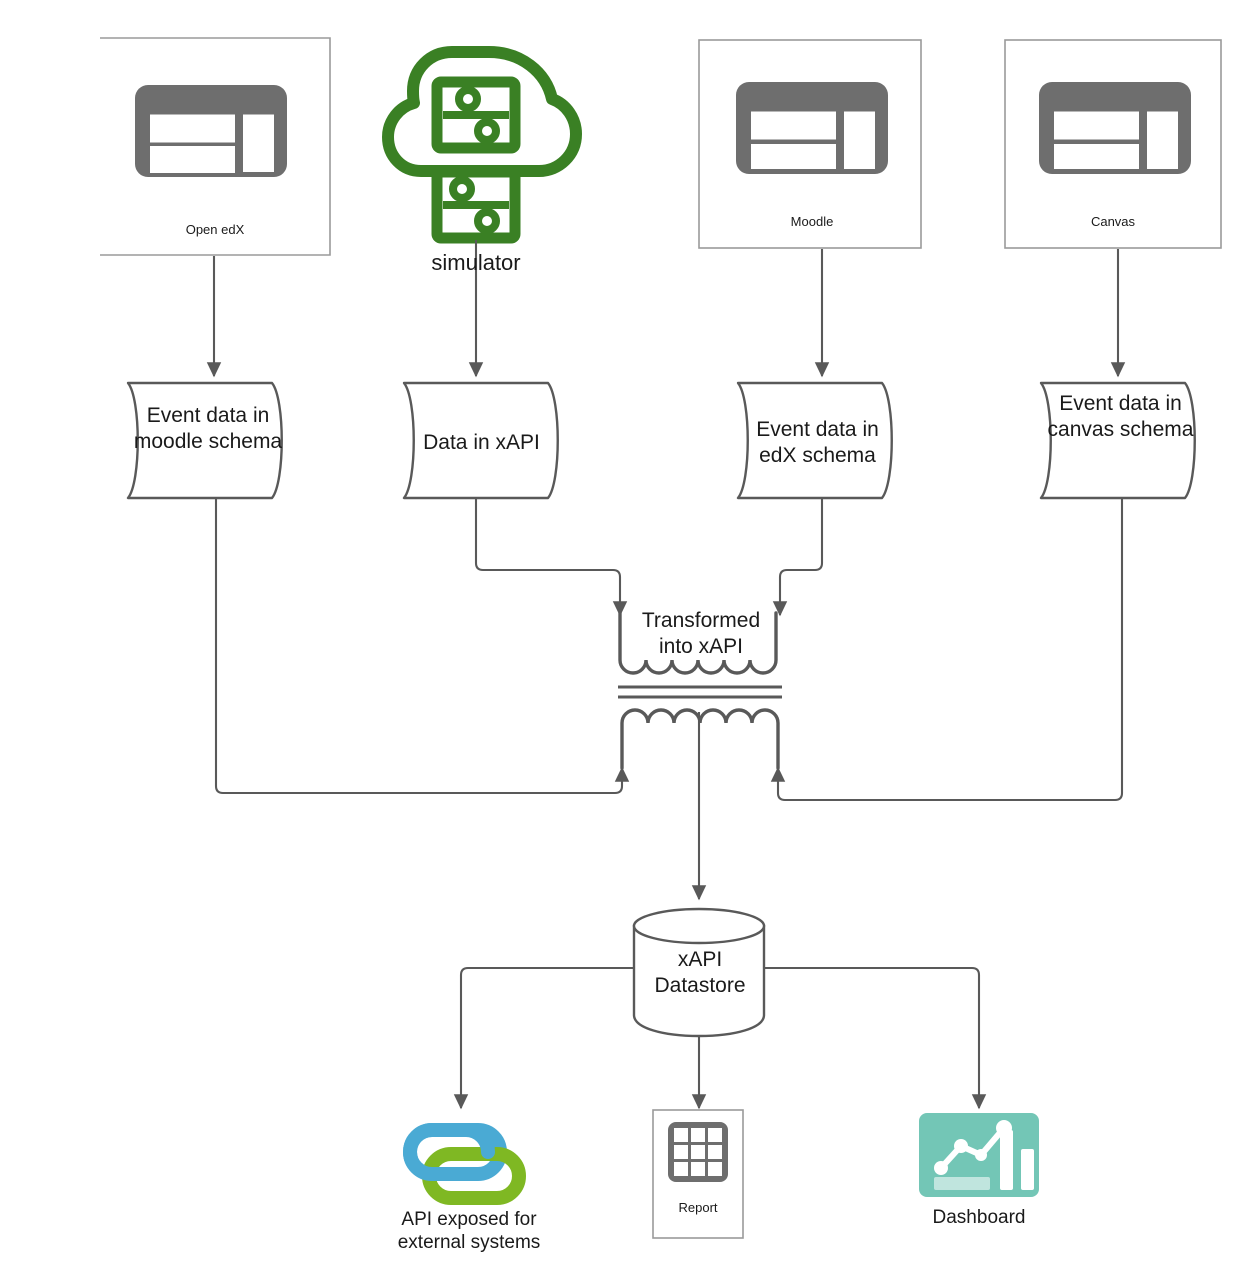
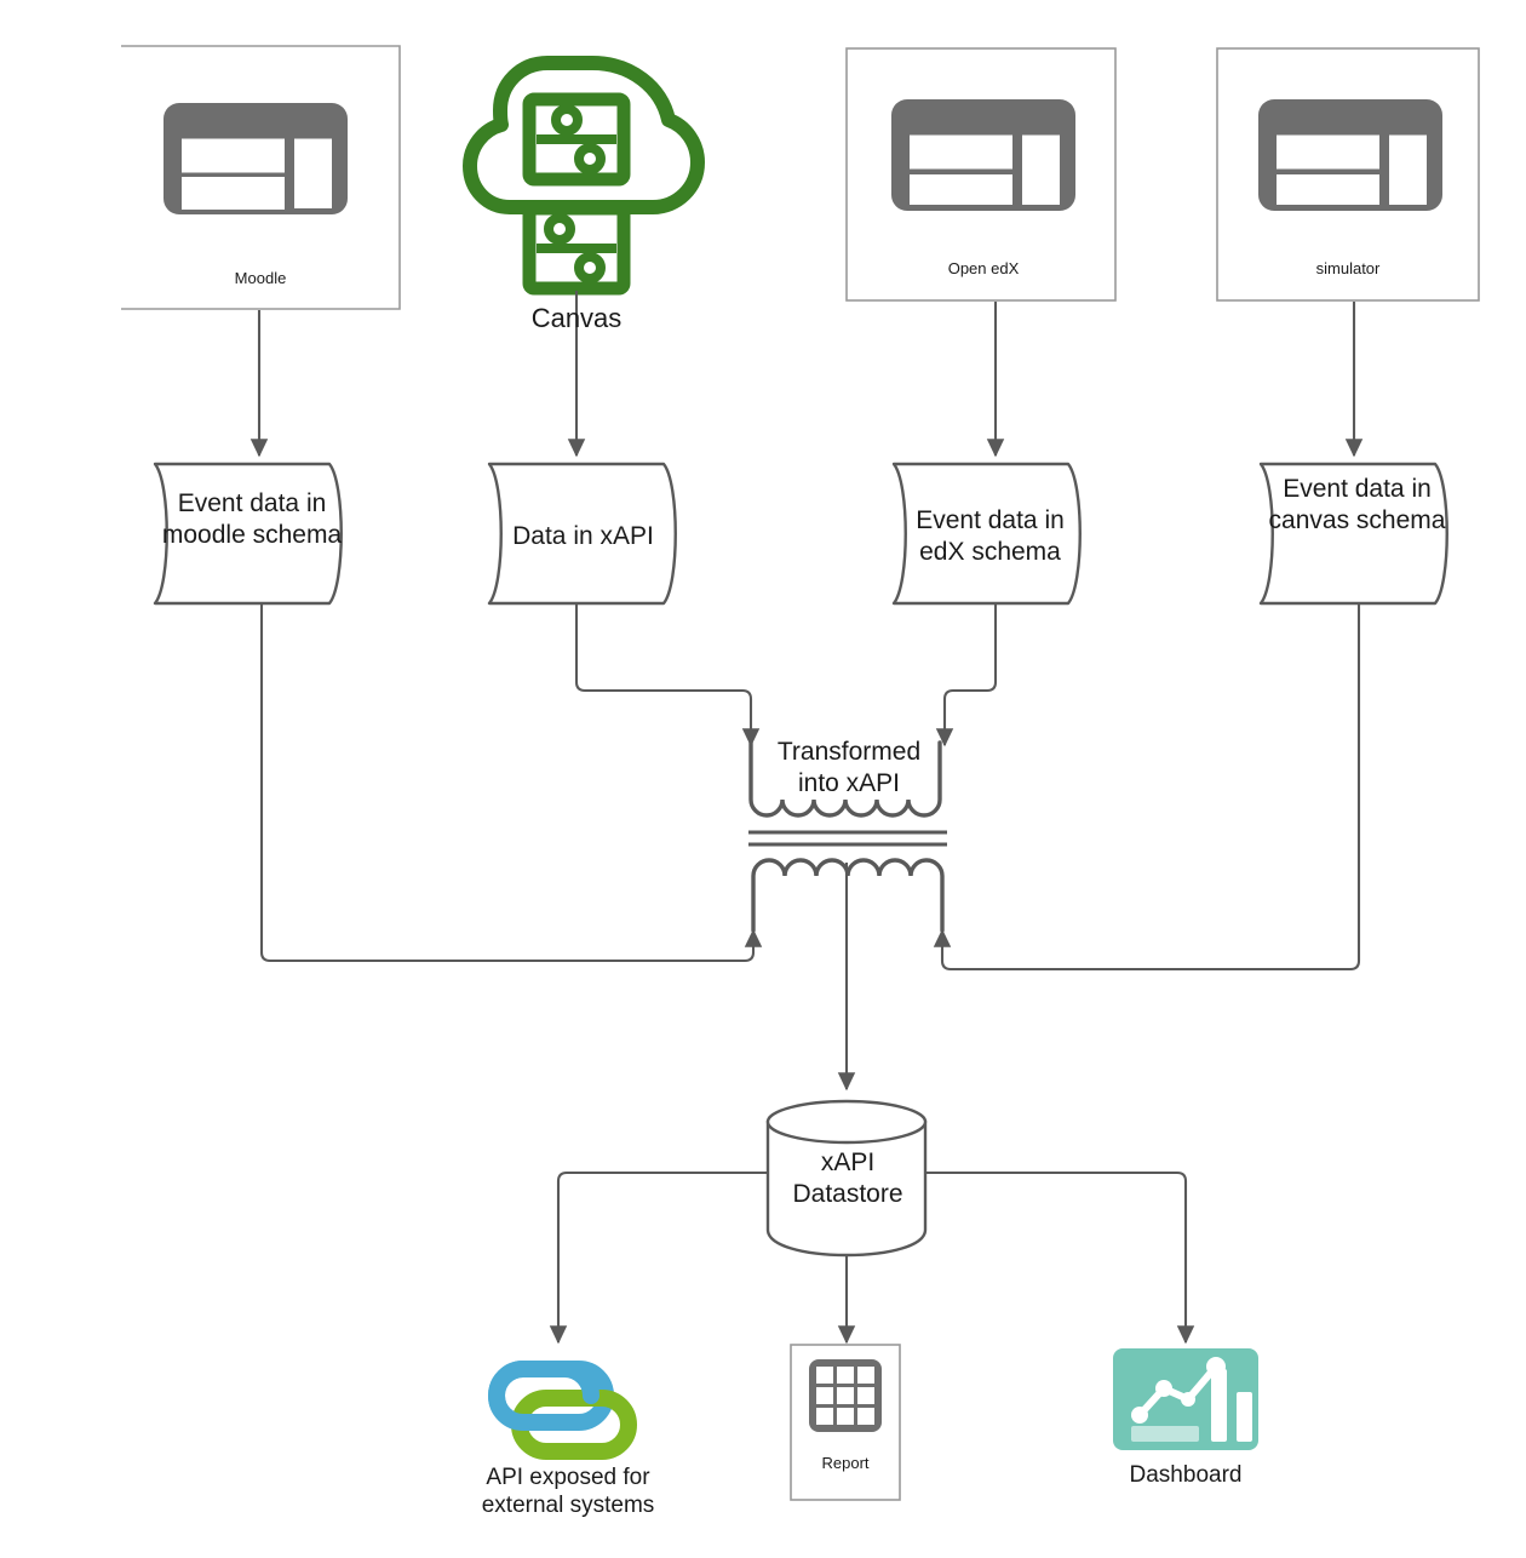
- Open edX
+ Moodle
- simulator
+ Canvas
- Moodle
+ Open edX
- Canvas
+ simulator
  Event data in
  moodle schema
  Data in xAPI
  Event data in
  edX schema
  Event data in
  canvas schema
  Transformed
  into xAPI
  xAPI
  Datastore
  API exposed for
  external systems
  Report
  Dashboard
